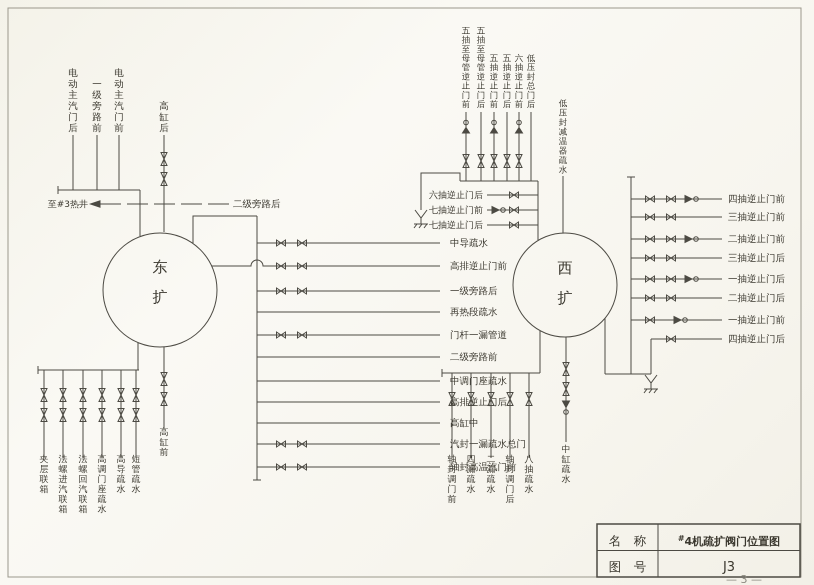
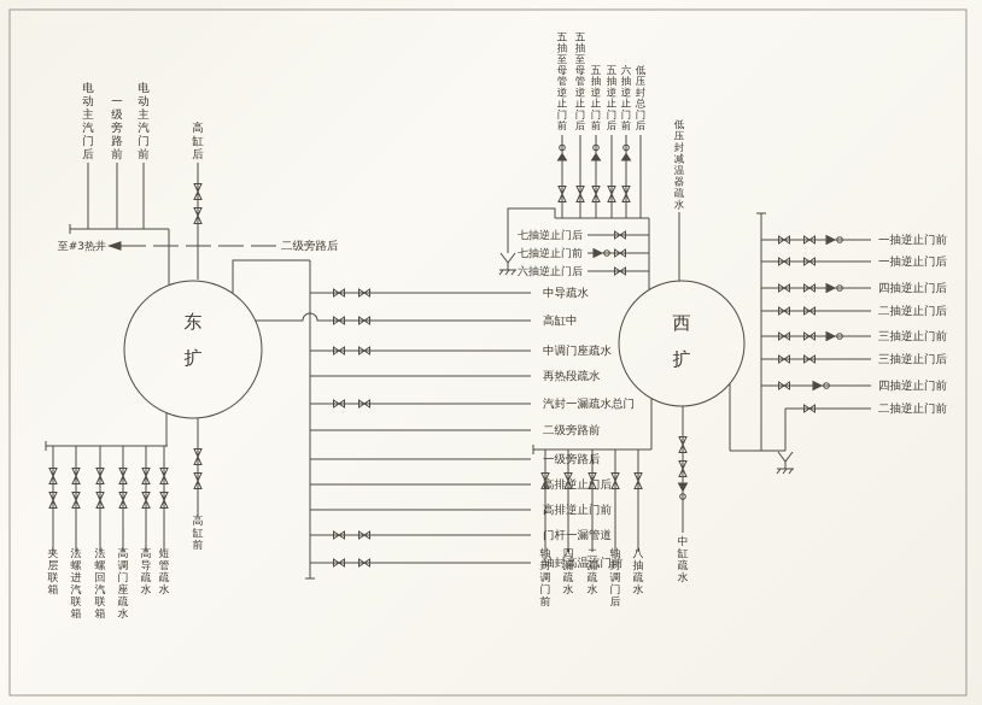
  电动主汽门后
  一级旁路前
  电动主汽门前
  至#3热井
  二级旁路后
  高缸后
  东扩
  中导疏水
- 高排逆止门前
+ 高缸中
- 一级旁路后
+ 中调门座疏水
  再热段疏水
- 门杆一漏管道
+ 汽封一漏疏水总门
  二级旁路前
- 中调门座疏水
+ 一级旁路后
  高排逆止后
- 高缸中
+ 高排逆止门前
- 汽封一漏疏水总门
+ 门杆一漏管道
  轴封高温汽门前
  夹层联箱
  法螺进汽联箱
  法螺回汽联箱
  高调门座疏水
  高导疏水
  短管疏水
  高缸前
  五抽至母管逆止门前
  五抽至母管逆止门后
  五抽逆止门前
  五抽逆止门后
  六抽逆止门前
  低压封总门后
- 六抽逆止门后
+ 七抽逆止门后
  七抽逆止门前
- 七抽逆止门后
+ 六抽逆止门后
  低压封减温器疏水
  西扩
- 四抽逆止门前
+ 一抽逆止门前
- 三抽逆止门前
+ 一抽逆止门后
- 二抽逆止门前
+ 四抽逆止门后
- 三抽逆止门后
+ 二抽逆止门后
- 一抽逆止门后
+ 三抽逆止门前
- 二抽逆止门后
+ 三抽逆止门后
- 一抽逆止门前
+ 四抽逆止门前
- 四抽逆止门后
+ 二抽逆止门前
  轴封调门前
  四漏疏水
  二漏疏水
  轴封调门后
  八抽疏水
  中缸疏水
- 名 称
- 图 号
- #4机疏扩阀门位置图
- J3
- — 3 —
